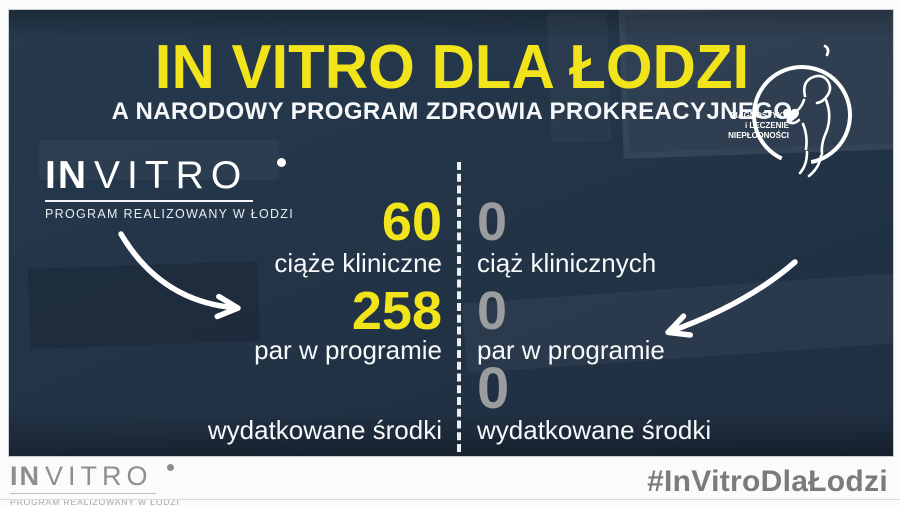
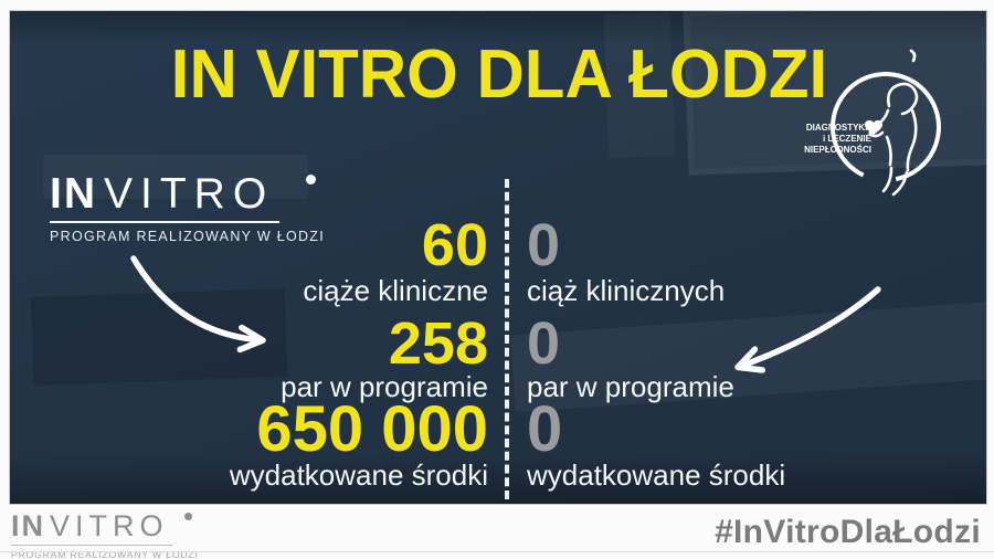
  IN VITRO DLA ŁODZI
- A NARODOWY PROGRAM ZDROWIA PROKREACYJNEGO
  IN VITRO
  PROGRAM REALIZOWANY W ŁODZI
  60
  ciąże kliniczne
  258
  par w programie
+ 650 000
  wydatkowane środki
  0
  ciąż klinicznych
  0
  par w programie
  0
  wydatkowane środki
  DIAGNOSTYKA
  i LECZENIE
  NIEPŁODNOŚCI
  IN VITRO
  PROGRAM REALIZOWANY W ŁODZI
  #InVitroDlaŁodzi
